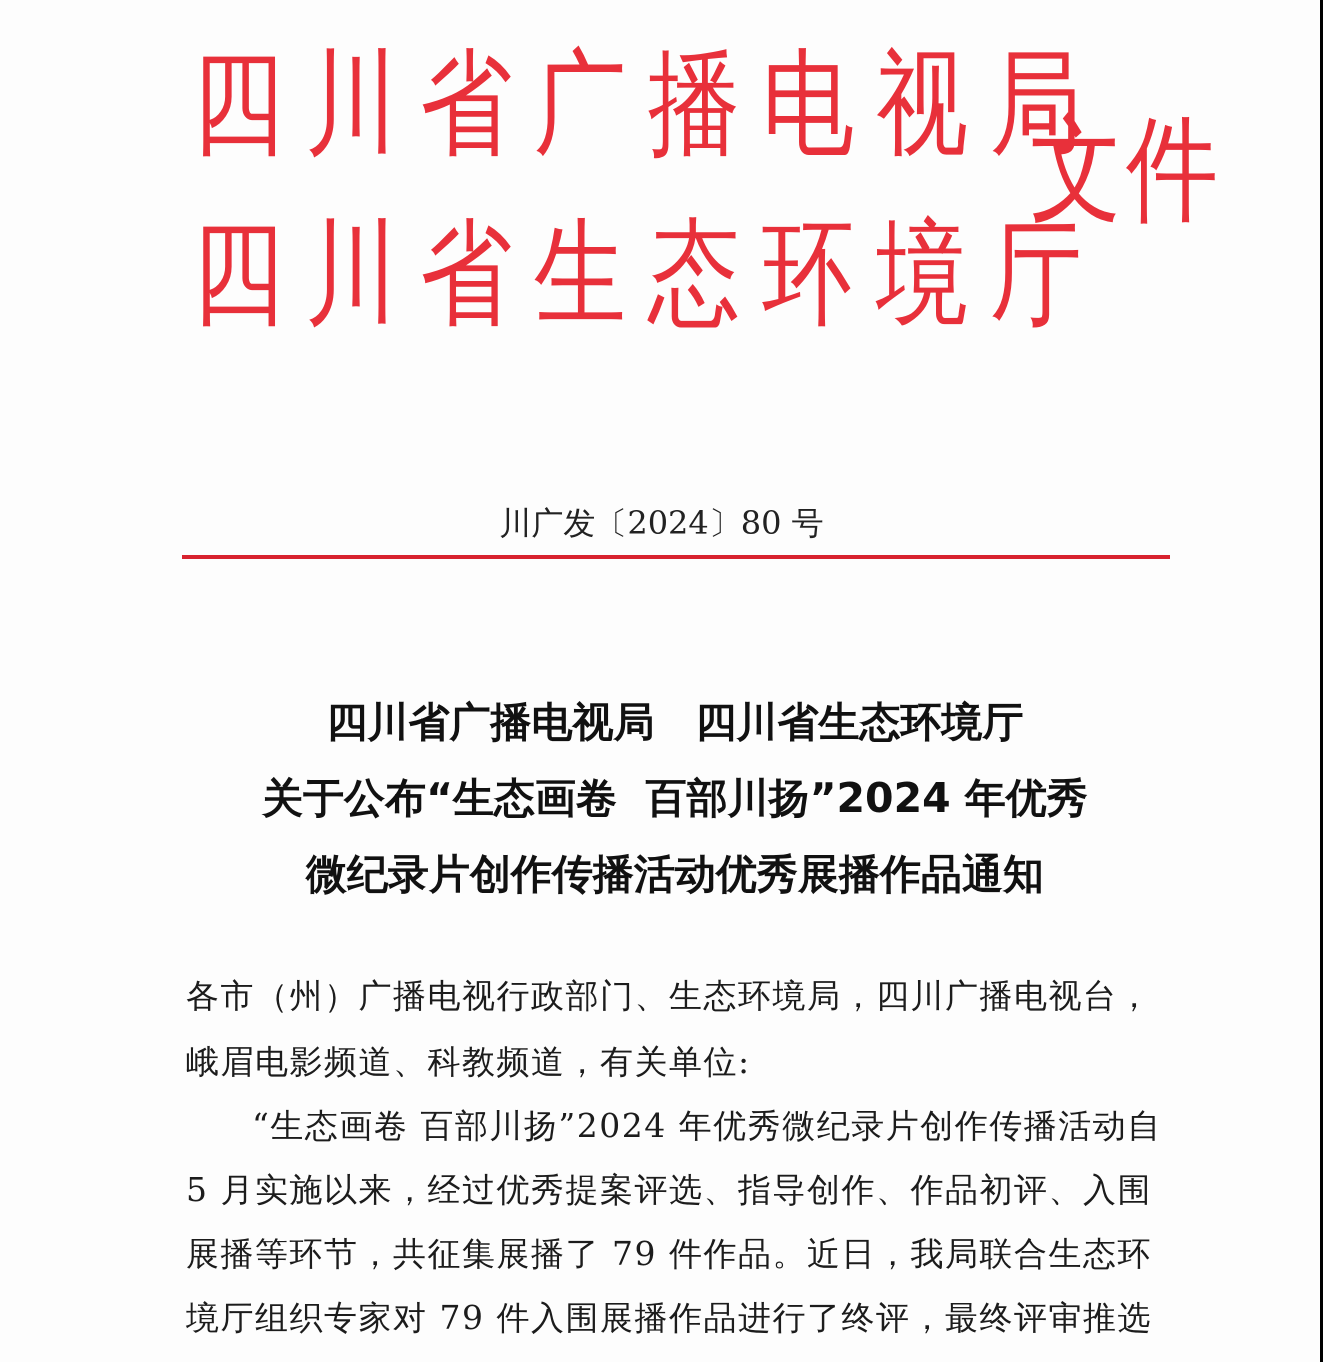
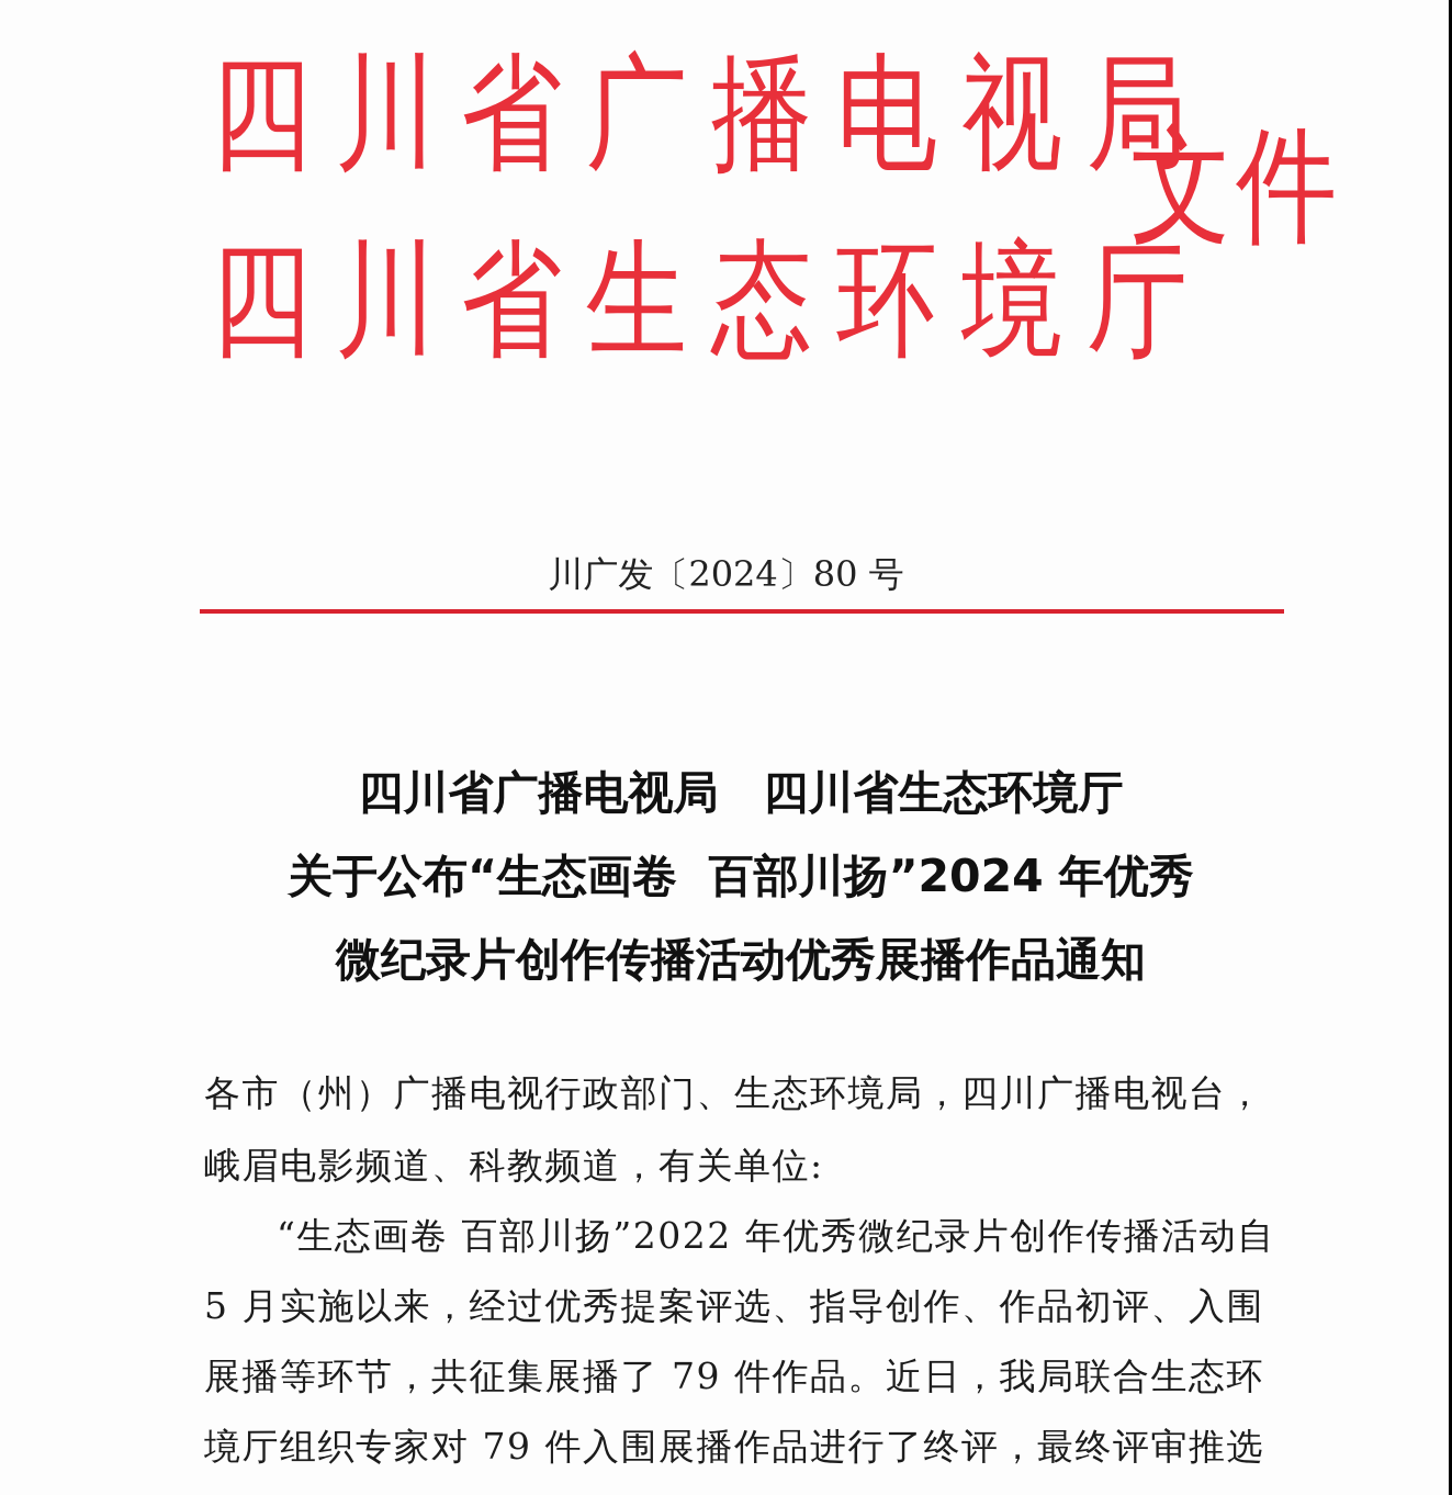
  四川省广播电视局
  四川省生态环境厅
  文件
  川广发〔2024〕80 号
  四川省广播电视局 四川省生态环境厅
  关于公布“生态画卷 百部川扬”2024 年优秀
  微纪录片创作传播活动优秀展播作品通知
  各市（州）广播电视行政部门、生态环境局，四川广播电视台，
  峨眉电影频道、科教频道，有关单位:
- “生态画卷 百部川扬”2024 年优秀微纪录片创作传播活动自
+ “生态画卷 百部川扬”2022 年优秀微纪录片创作传播活动自
  5 月实施以来，经过优秀提案评选、指导创作、作品初评、入围
  展播等环节，共征集展播了 79 件作品。近日，我局联合生态环
  境厅组织专家对 79 件入围展播作品进行了终评，最终评审推选
